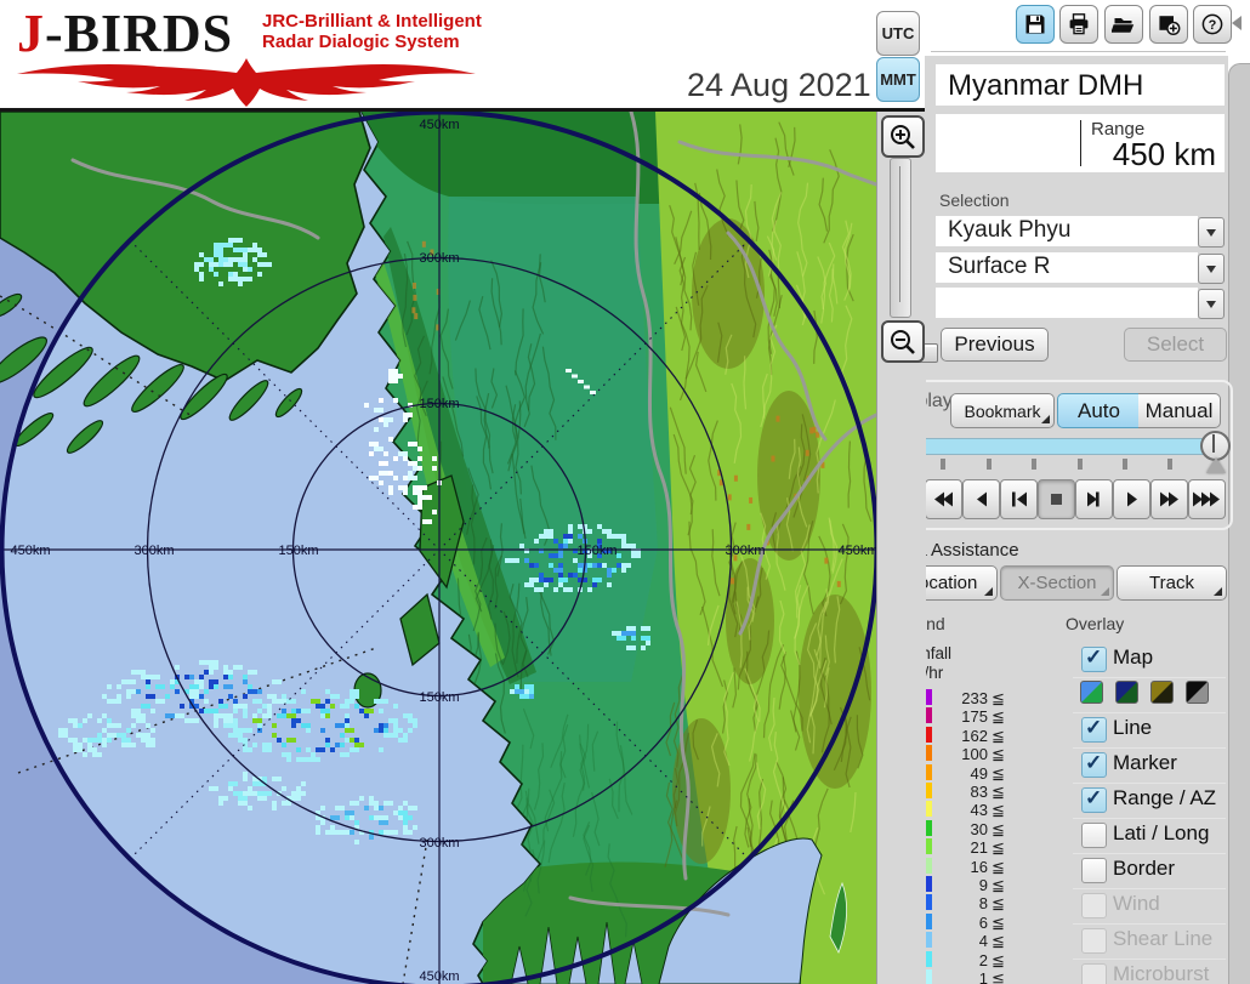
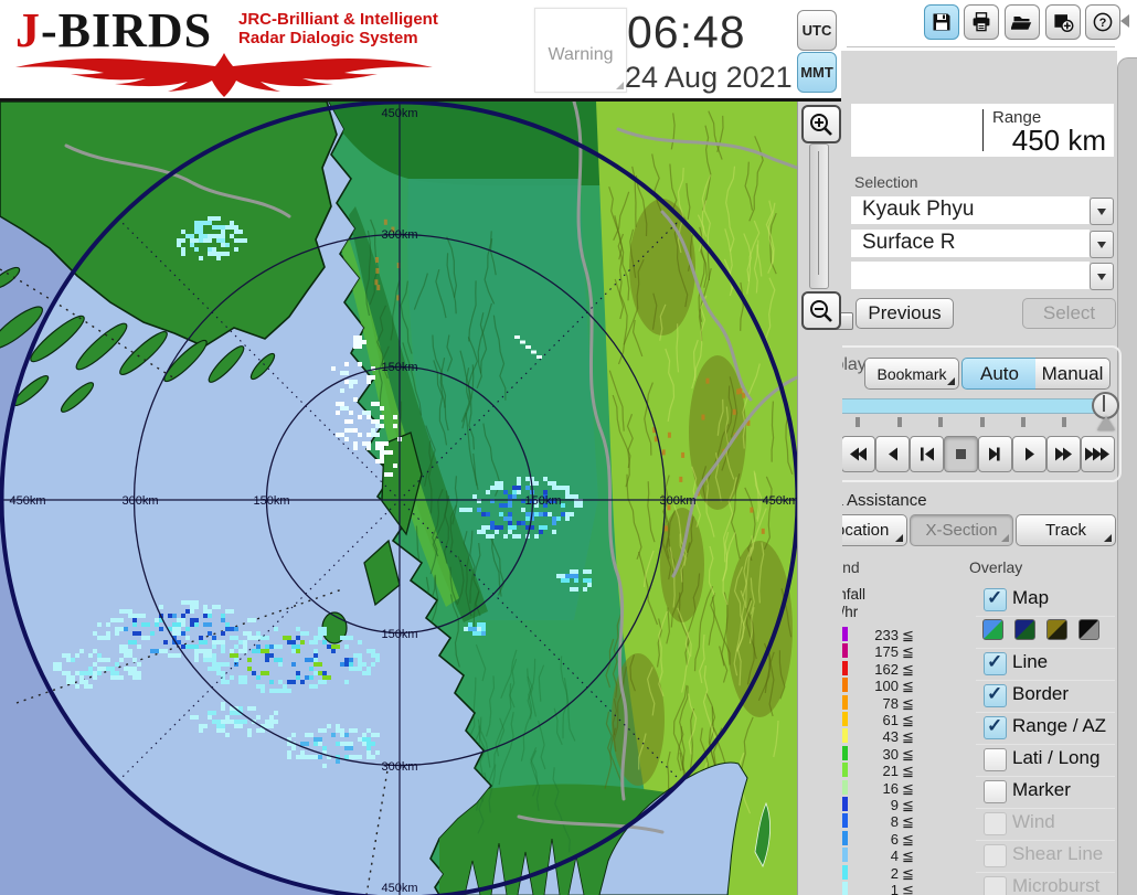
  J-BIRDS
  JRC-Brilliant & Intelligent
  Radar Dialogic System
+ Warning
+ 06:48
  24 Aug 2021
  UTC
  MMT
  ?
- Myanmar DMH
  Range
  450 km
  Selection
  Kyauk Phyu
  Surface R
  Previous
  Select
  Bookmark
  Auto
  Manual
  Assistance
  cation
  X-Section
  Track
  Overlay
  233
  ≦
  175
  ≦
  162
  ≦
  100
  ≦
- 49
+ 78
  ≦
- 83
+ 61
  ≦
  43
  ≦
  30
  ≦
  21
  ≦
  16
  ≦
  9
  ≦
  8
  ≦
  6
  ≦
  4
  ≦
  2
  ≦
  1
  ≦
  ✓
  Map
  ✓
  Line
  ✓
- Marker
+ Border
  ✓
  Range / AZ
  Lati / Long
- Border
+ Marker
  Wind
  Shear Line
  Microburst
  450km
  300km
  150km
  150km
  300km
  450km
  450km
  300km
  150km
  150km
  300km
  450km
